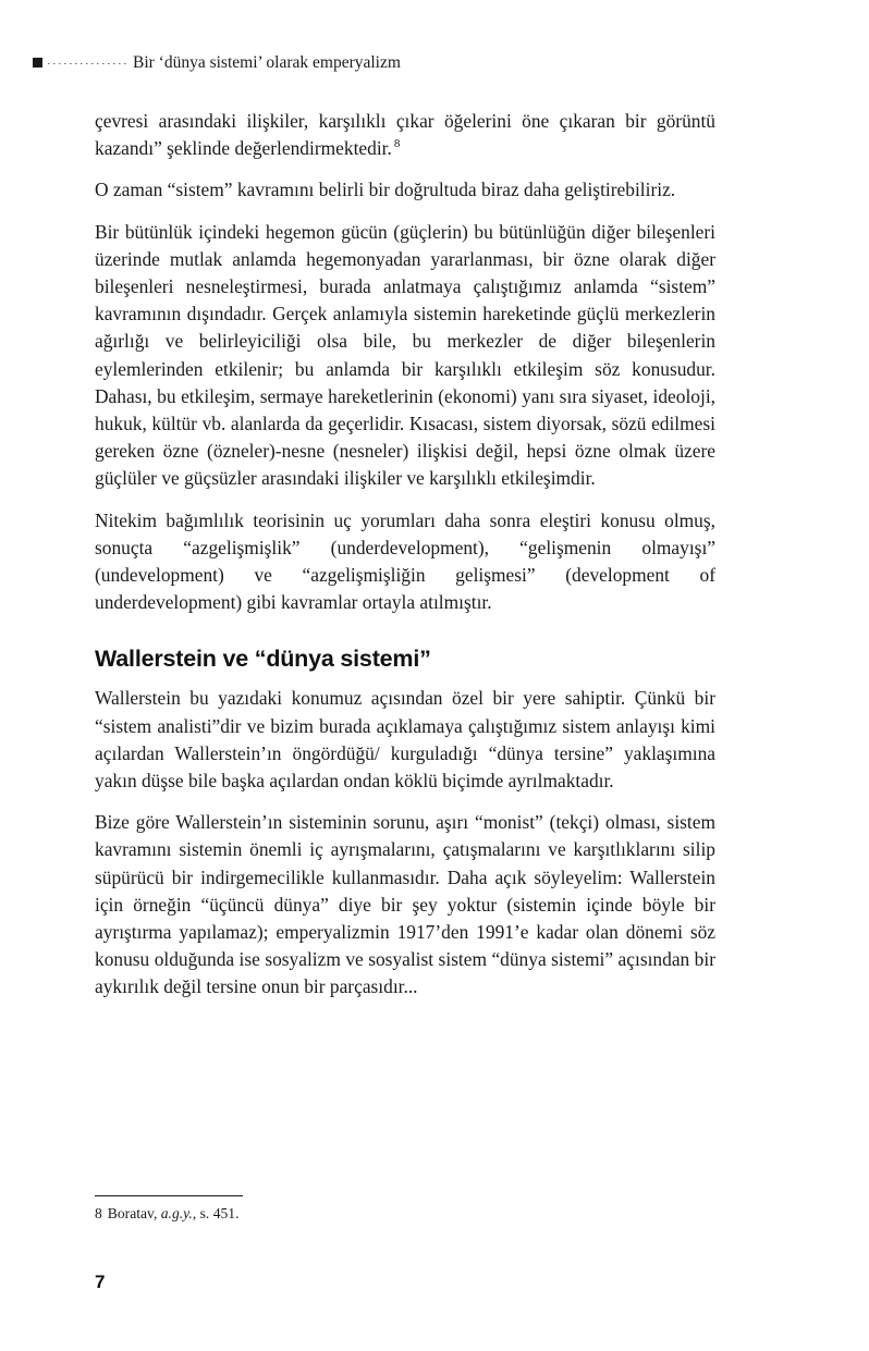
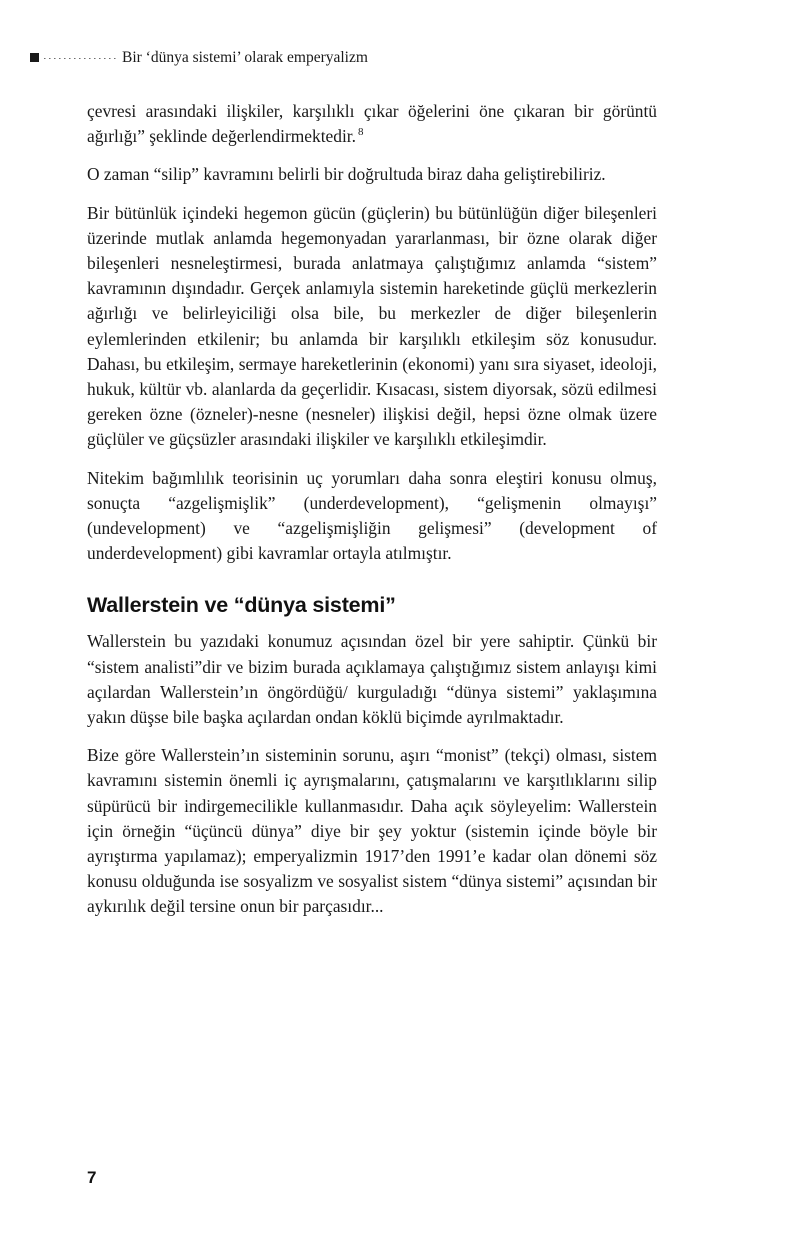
  Bir ‘dünya sistemi’ olarak emperyalizm
- çevresi arasındaki ilişkiler, karşılıklı çıkar öğelerini öne çıkaran bir görüntü kazandı” şeklinde değerlendirmektedir. 8
+ çevresi arasındaki ilişkiler, karşılıklı çıkar öğelerini öne çıkaran bir görüntü ağırlığı” şeklinde değerlendirmektedir. 8
- O zaman “sistem” kavramını belirli bir doğrultuda biraz daha geliştirebiliriz.
+ O zaman “silip” kavramını belirli bir doğrultuda biraz daha geliştirebiliriz.
  Bir bütünlük içindeki hegemon gücün (güçlerin) bu bütünlüğün diğer bileşenleri üzerinde mutlak anlamda hegemonyadan yararlanması, bir özne olarak diğer bileşenleri nesneleştirmesi, burada anlatmaya çalıştığımız anlamda “sistem” kavramının dışındadır. Gerçek anlamıyla sistemin hareketinde güçlü merkezlerin ağırlığı ve belirleyiciliği olsa bile, bu merkezler de diğer bileşenlerin eylemlerinden etkilenir; bu anlamda bir karşılıklı etkileşim söz konusudur. Dahası, bu etkileşim, sermaye hareketlerinin (ekonomi) yanı sıra siyaset, ideoloji, hukuk, kültür vb. alanlarda da geçerlidir. Kısacası, sistem diyorsak, sözü edilmesi gereken özne (özneler)-nesne (nesneler) ilişkisi değil, hepsi özne olmak üzere güçlüler ve güçsüzler arasındaki ilişkiler ve karşılıklı etkileşimdir.
  Nitekim bağımlılık teorisinin uç yorumları daha sonra eleştiri konusu olmuş, sonuçta “azgelişmişlik” (underdevelopment), “gelişmenin olmayışı” (undevelopment) ve “azgelişmişliğin gelişmesi” (development of underdevelopment) gibi kavramlar ortayla atılmıştır.
  Wallerstein ve “dünya sistemi”
- Wallerstein bu yazıdaki konumuz açısından özel bir yere sahiptir. Çünkü bir “sistem analisti”dir ve bizim burada açıklamaya çalıştığımız sistem anlayışı kimi açılardan Wallerstein’ın öngördüğü/ kurguladığı “dünya tersine” yaklaşımına yakın düşse bile başka açılardan ondan köklü biçimde ayrılmaktadır.
+ Wallerstein bu yazıdaki konumuz açısından özel bir yere sahiptir. Çünkü bir “sistem analisti”dir ve bizim burada açıklamaya çalıştığımız sistem anlayışı kimi açılardan Wallerstein’ın öngördüğü/ kurguladığı “dünya sistemi” yaklaşımına yakın düşse bile başka açılardan ondan köklü biçimde ayrılmaktadır.
  Bize göre Wallerstein’ın sisteminin sorunu, aşırı “monist” (tekçi) olması, sistem kavramını sistemin önemli iç ayrışmalarını, çatışmalarını ve karşıtlıklarını silip süpürücü bir indirgemecilikle kullanmasıdır. Daha açık söyleyelim: Wallerstein için örneğin “üçüncü dünya” diye bir şey yoktur (sistemin içinde böyle bir ayrıştırma yapılamaz); emperyalizmin 1917’den 1991’e kadar olan dönemi söz konusu olduğunda ise sosyalizm ve sosyalist sistem “dünya sistemi” açısından bir aykırılık değil tersine onun bir parçasıdır...
- 8 Boratav, a.g.y., s. 451.
  7
